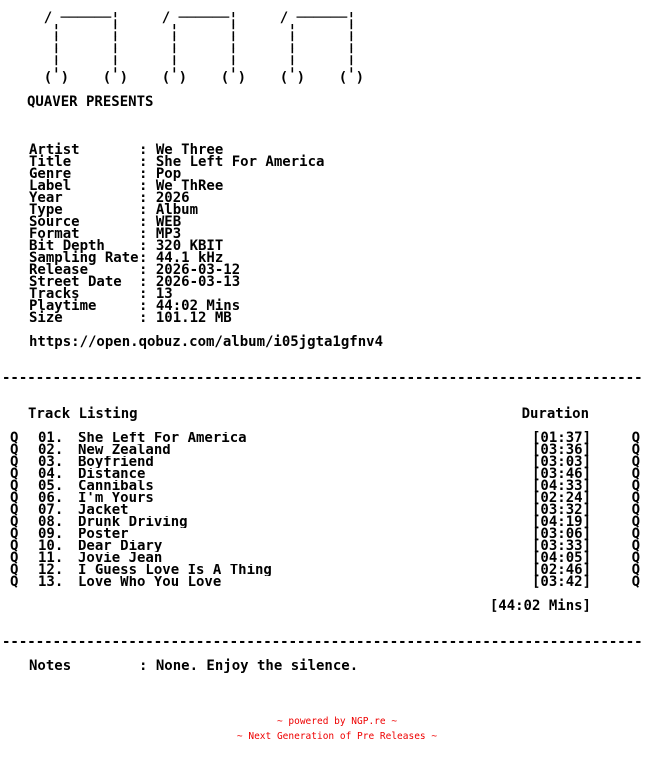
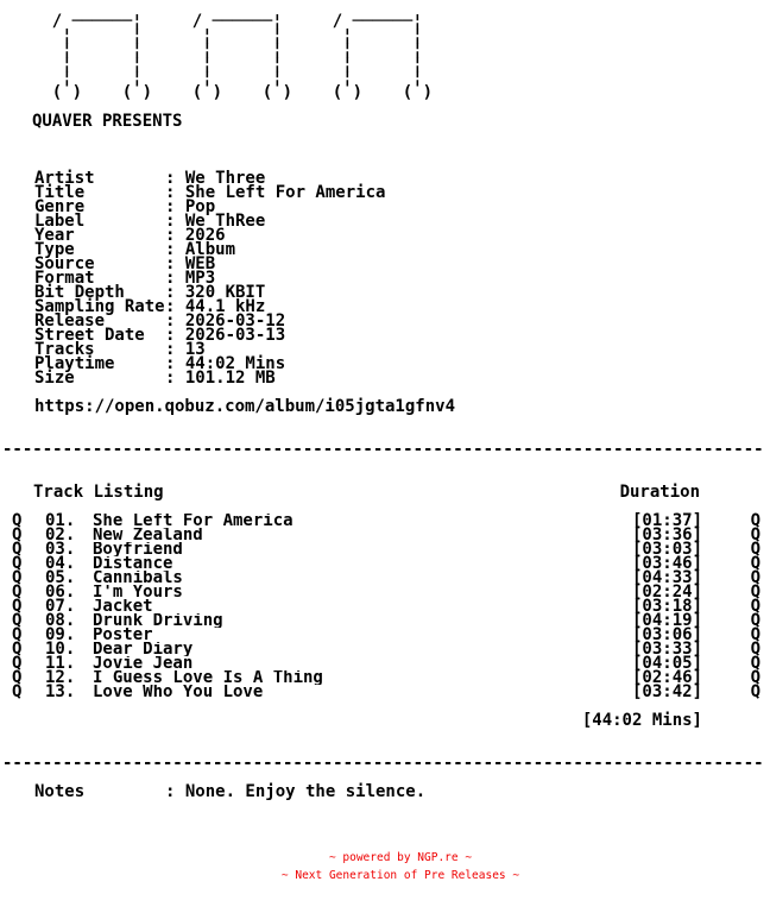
  / ──────¦ / ──────¦ / ──────¦
  ¦ ¦ ¦ ¦ ¦ ¦
  ¦ ¦ ¦ ¦ ¦ ¦
  ¦ ¦ ¦ ¦ ¦ ¦
  ¦ ¦ ¦ ¦ ¦ ¦
  ( ) ( ) ( ) ( ) ( ) ( )
  QUAVER PRESENTS
  Artist
  :
  We Three
  Title
  :
  She Left For America
  Genre
  :
  Pop
  Label
  :
  We ThRee
  Year
  :
  2026
  Type
  :
  Album
  Source
  :
  WEB
  Format
  :
  MP3
  Bit Depth
  :
  320 KBIT
  Sampling Rate
  :
  44.1 kHz
  Release
  :
  2026-03-12
  Street Date
  :
  2026-03-13
  Tracks
  :
  13
  Playtime
  :
  44:02 Mins
  Size
  :
  101.12 MB
  https://open.qobuz.com/album/i05jgta1gfnv4
  ----------------------------------------------------------------------------
  Track Listing
  Duration
  Q
  01.
  She Left For America
  [01:37]
  Q
  Q
  02.
  New Zealand
  [03:36]
  Q
  Q
  03.
  Boyfriend
  [03:03]
  Q
  Q
  04.
  Distance
  [03:46]
  Q
  Q
  05.
  Cannibals
  [04:33]
  Q
  Q
  06.
  I'm Yours
  [02:24]
  Q
  Q
  07.
  Jacket
- [03:32]
+ [03:18]
  Q
  Q
  08.
  Drunk Driving
  [04:19]
  Q
  Q
  09.
  Poster
  [03:06]
  Q
  Q
  10.
  Dear Diary
  [03:33]
  Q
  Q
  11.
  Jovie Jean
  [04:05]
  Q
  Q
  12.
  I Guess Love Is A Thing
  [02:46]
  Q
  Q
  13.
  Love Who You Love
  [03:42]
  Q
  [44:02 Mins]
  ----------------------------------------------------------------------------
  Notes
  :
  None. Enjoy the silence.
  ~ powered by NGP.re ~
  ~ Next Generation of Pre Releases ~
